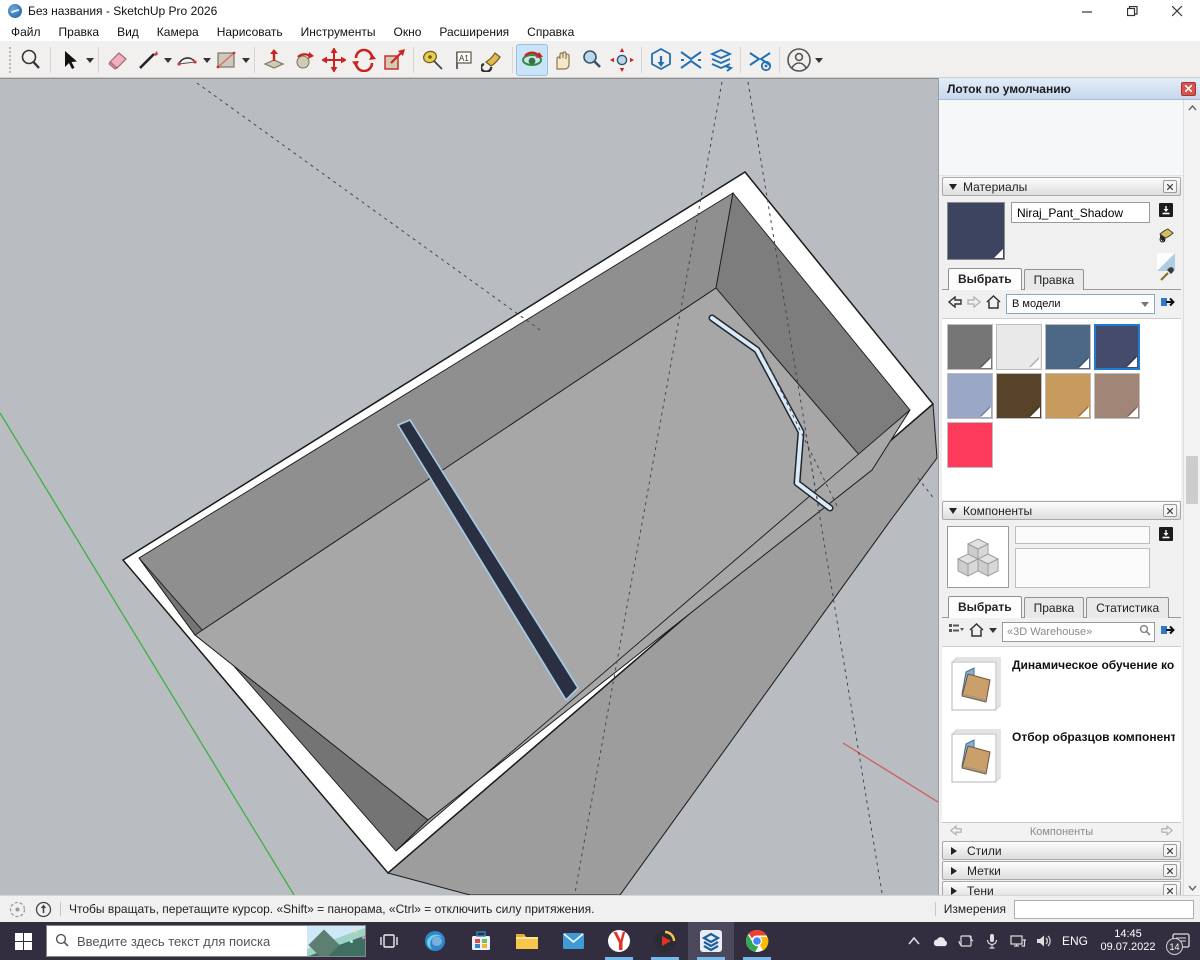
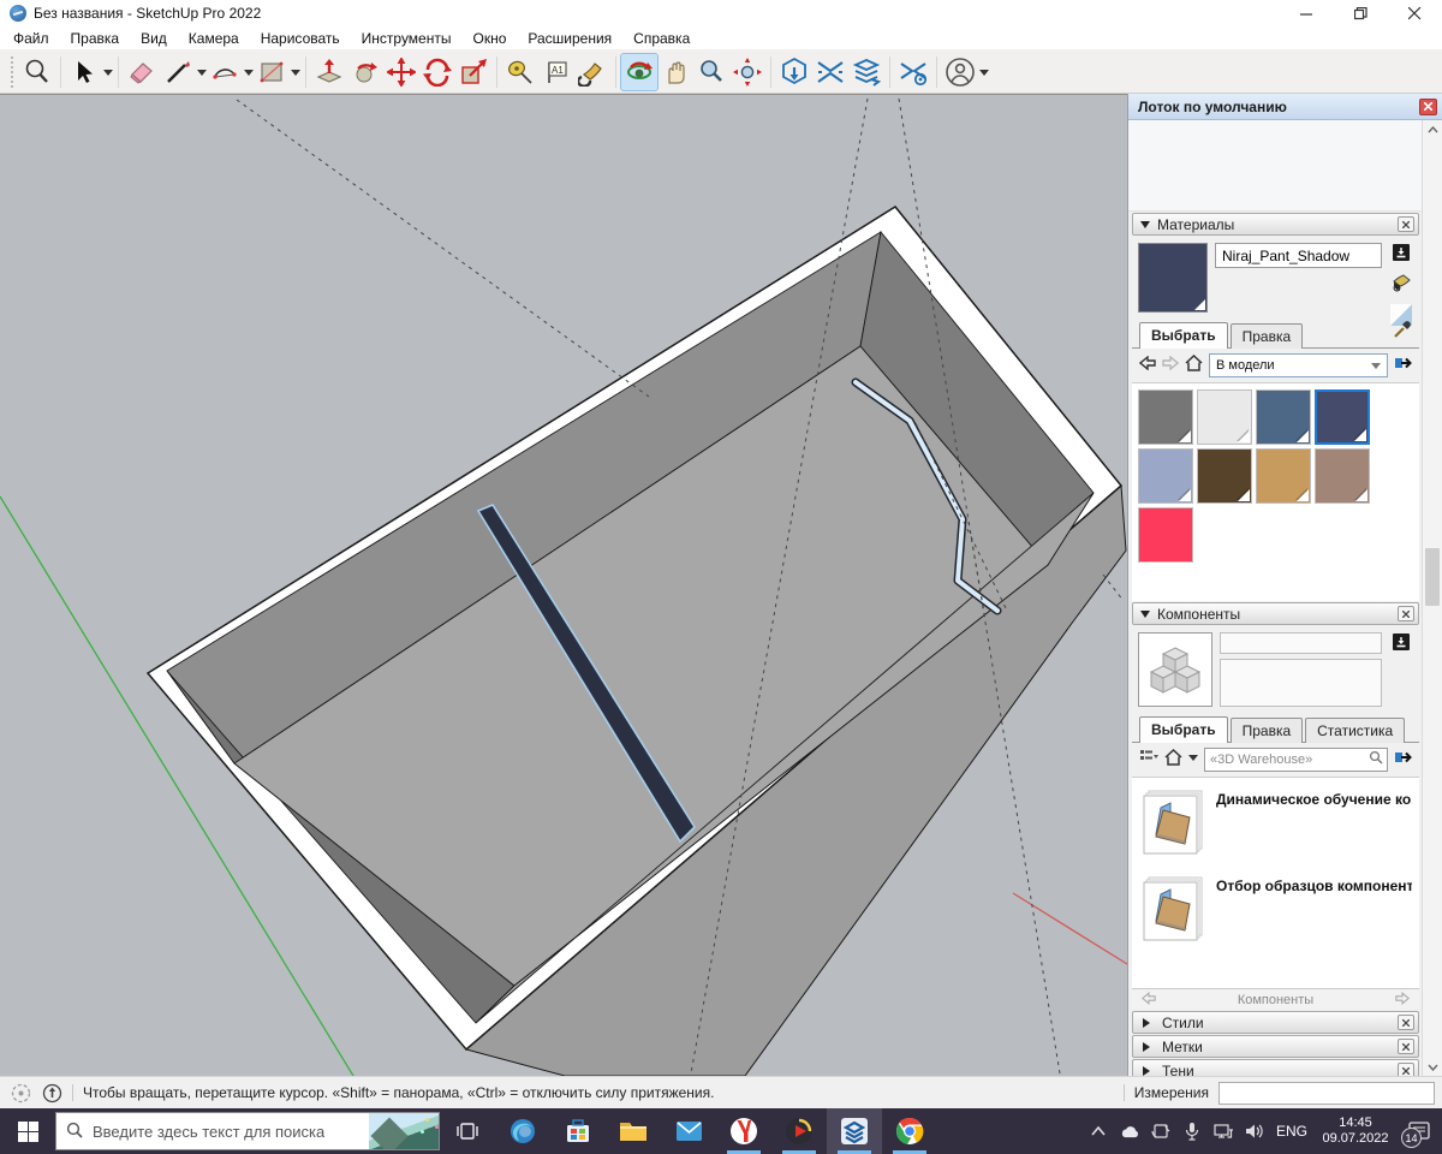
- Без названия - SketchUp Pro 2026
+ Без названия - SketchUp Pro 2022
  Файл
  Правка
  Вид
  Камера
  Нарисовать
  Инструменты
  Окно
  Расширения
  Справка
  A1
  Лоток по умолчанию
  Материалы
  Niraj_Pant_Shadow
  Выбрать
  Правка
  В модели
  Компоненты
  Выбрать
  Правка
  Статистика
  «3D Warehouse»
  Динамическое обучение ко
  Отбор образцов компонент
  Компоненты
  Стили
  Метки
  Тени
  Чтобы вращать, перетащите курсор. «Shift» = панорама, «Ctrl» = отключить силу притяжения.
  Измерения
  Введите здесь текст для поиска
  ENG
  14:45
  09.07.2022
  14
